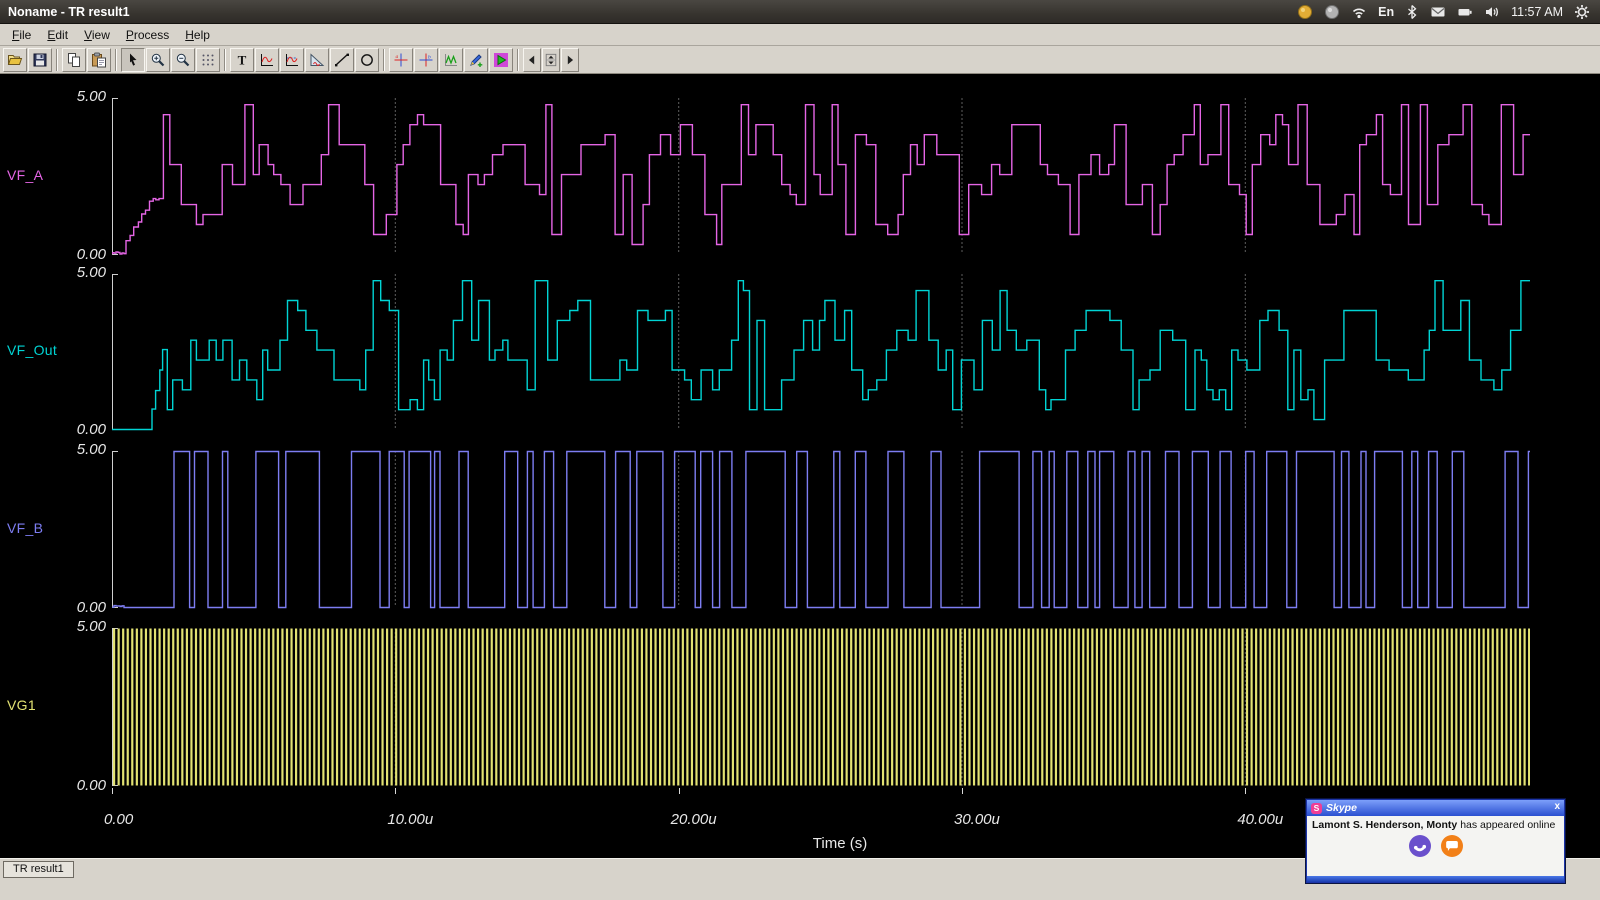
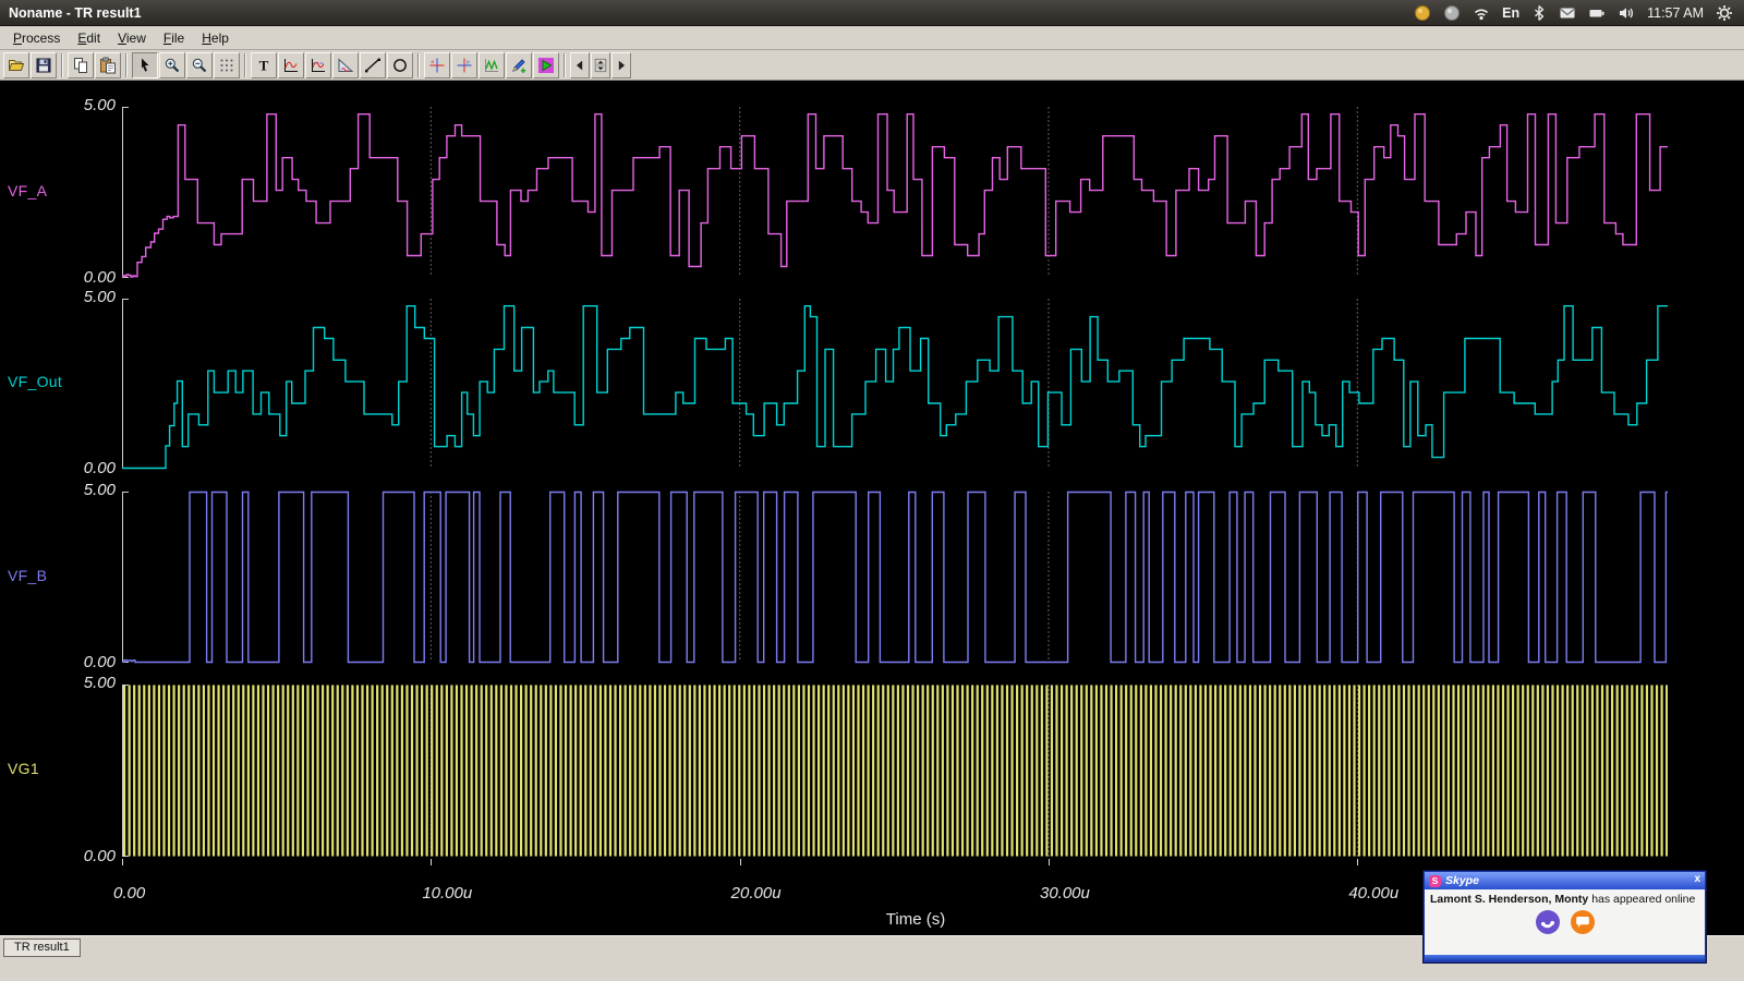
  Noname - TR result1
  En
  11:57 AM
- File
+ Process
  Edit
  View
- Process
+ File
  Help
  T
  Time (s)
  VF_A
  5.00
  0.00
  VF_Out
  5.00
  0.00
  VF_B
  5.00
  0.00
  VG1
  5.00
  0.00
  0.00
  10.00u
  20.00u
  30.00u
  40.00u
  TR result1
  S
  Skype
  x
  Lamont S. Henderson, Monty has appeared online
